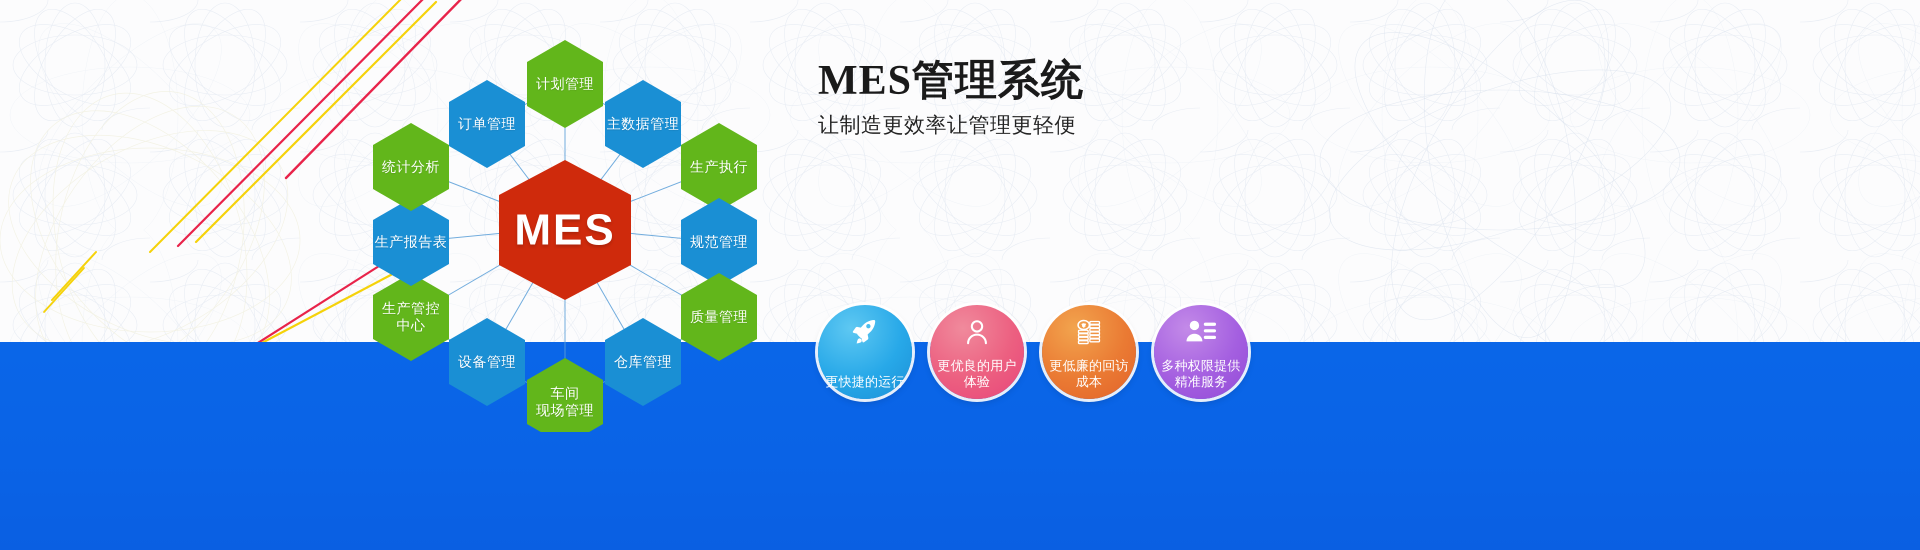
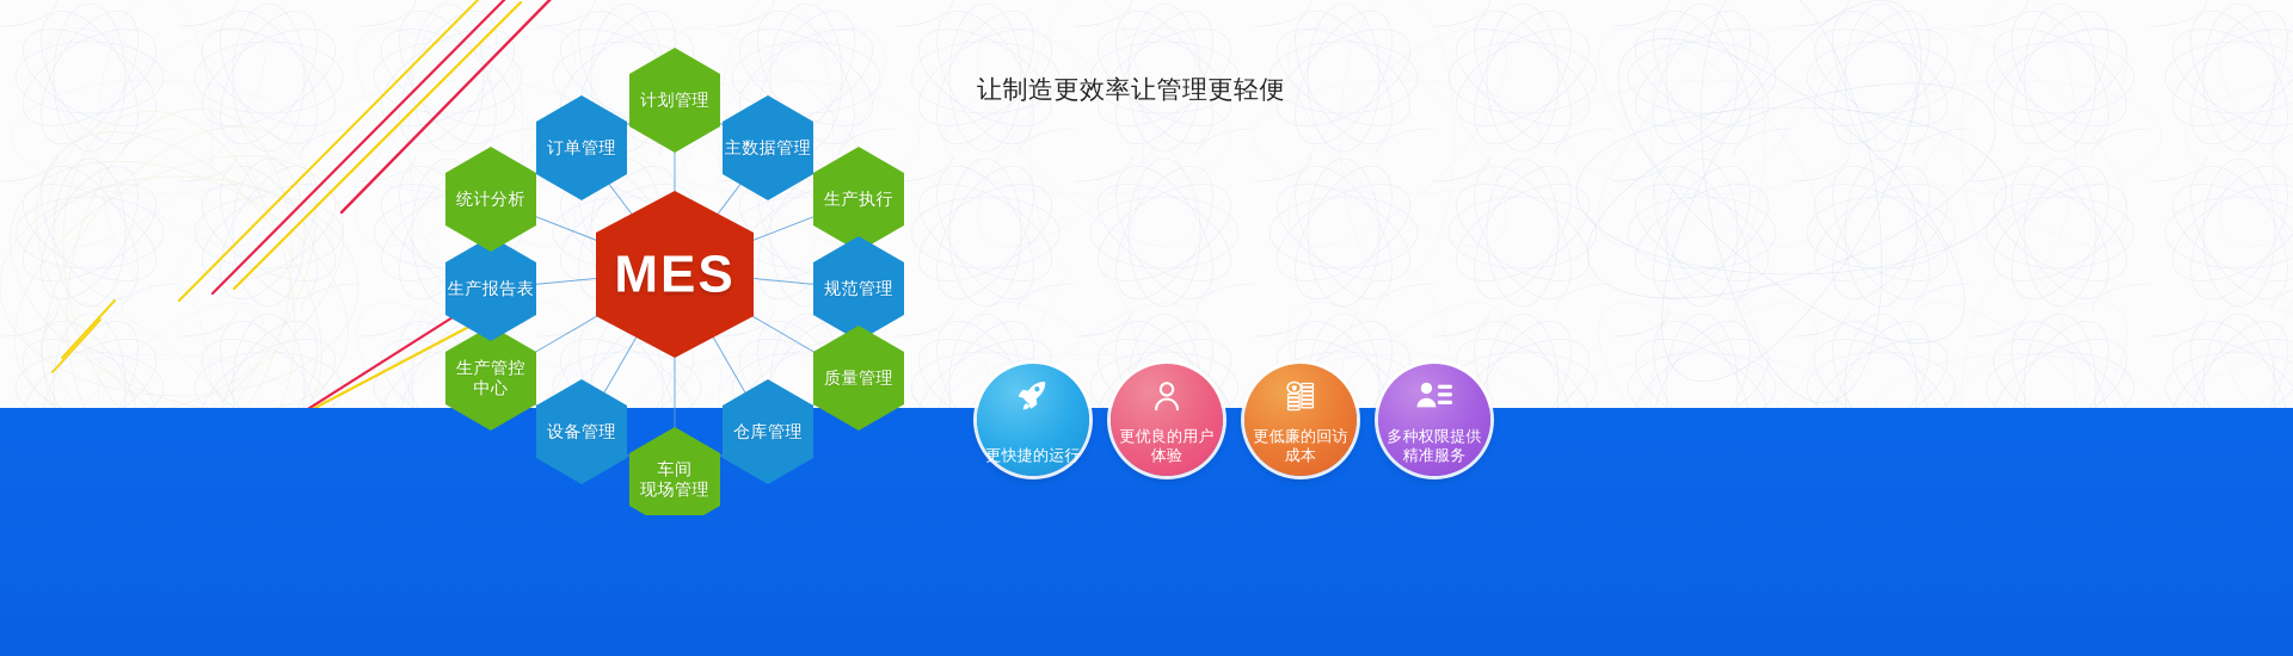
  计划管理
  主数据管理
  生产执行
  规范管理
  质量管理
  仓库管理
  车间
  现场管理
  设备管理
  生产管控
  中心
  生产报告表
  统计分析
  订单管理
  MES
- MES管理系统
  让制造更效率让管理更轻便
  更快捷的运行
  更优良的用户
  体验
  更低廉的回访
  成本
  多种权限提供
  精准服务
